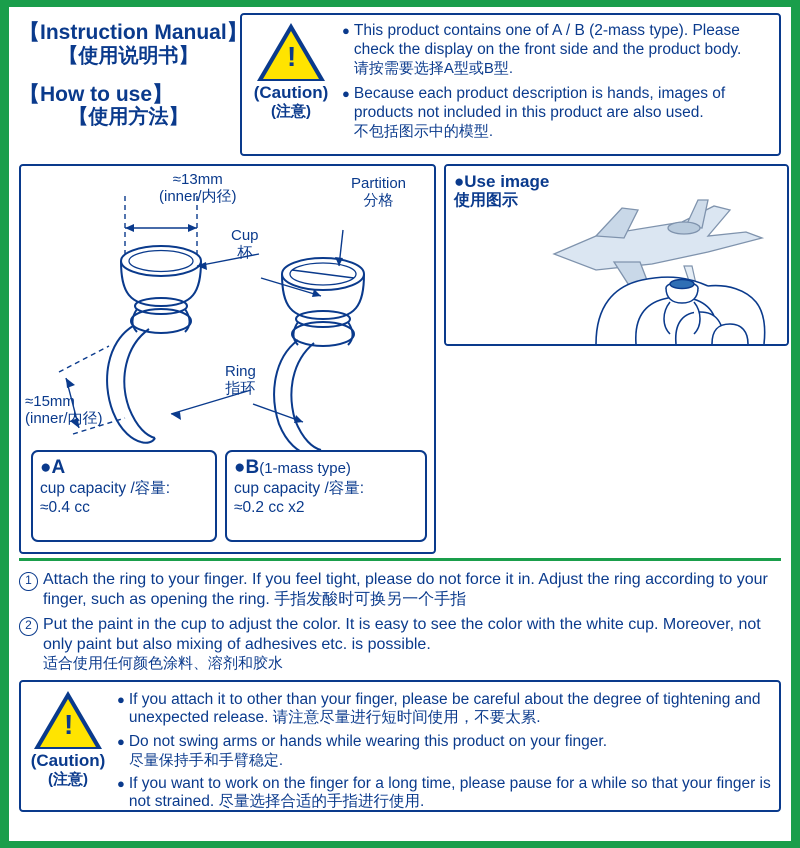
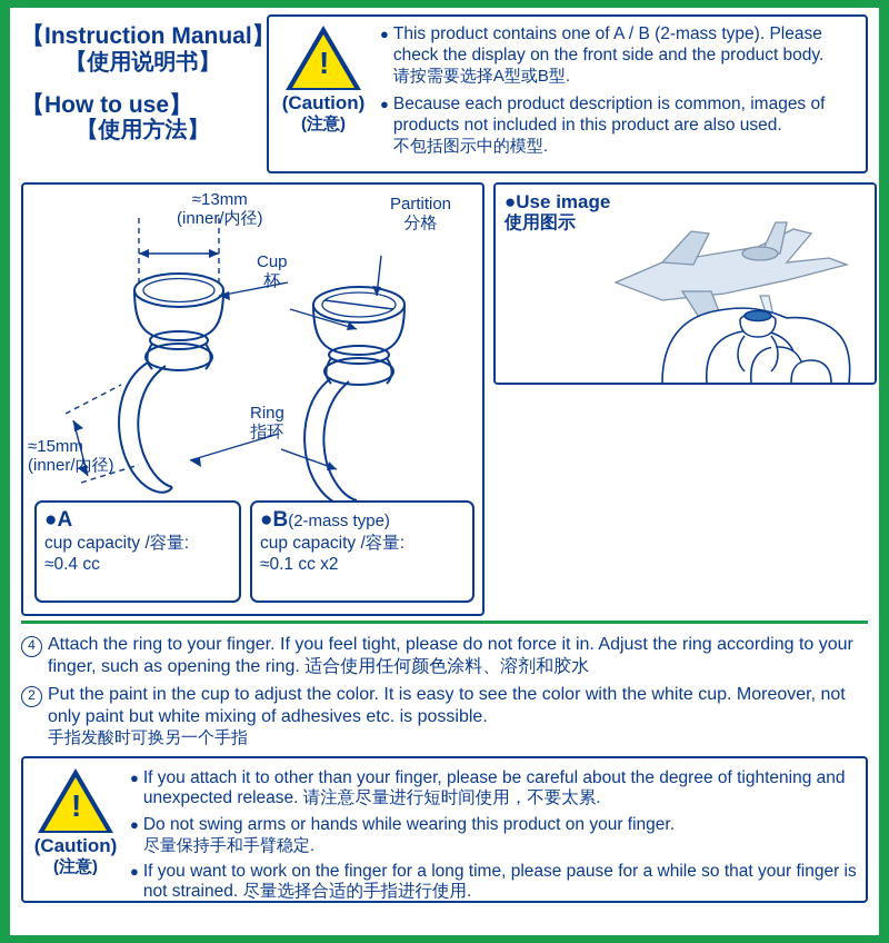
  【Instruction Manual】
  【使用说明书】
  【How to use】
  【使用方法】
  !
  (Caution)
  (注意)
  ●
  This product contains one of A / B (2-mass type). Please check the display on the front side and the product body.
  请按需要选择A型或B型.
  ●
- Because each product description is hands, images of products not included in this product are also used.
+ Because each product description is common, images of products not included in this product are also used.
  不包括图示中的模型.
  ≈13mm
  (inner/内径)
  ≈15mm
  (inner/内径)
  Partition
  分格
  Cup
  杯
  Ring
  指环
  ●A
  cup capacity /容量:
  ≈0.4 cc
- ●B(1-mass type)
+ ●B(2-mass type)
  cup capacity /容量:
- ≈0.2 cc x2
+ ≈0.1 cc x2
  ●Use image
  使用图示
- 1
+ 4
- Attach the ring to your finger. If you feel tight, please do not force it in. Adjust the ring according to your finger, such as opening the ring. 手指发酸时可换另一个手指
+ Attach the ring to your finger. If you feel tight, please do not force it in. Adjust the ring according to your finger, such as opening the ring. 适合使用任何颜色涂料、溶剂和胶水
  2
- Put the paint in the cup to adjust the color. It is easy to see the color with the white cup. Moreover, not only paint but also mixing of adhesives etc. is possible.
+ Put the paint in the cup to adjust the color. It is easy to see the color with the white cup. Moreover, not only paint but white mixing of adhesives etc. is possible.
- 适合使用任何颜色涂料、溶剂和胶水
+ 手指发酸时可换另一个手指
  !
  (Caution)
  (注意)
  ●
  If you attach it to other than your finger, please be careful about the degree of tightening and unexpected release. 请注意尽量进行短时间使用，不要太累.
  ●
  Do not swing arms or hands while wearing this product on your finger.
  尽量保持手和手臂稳定.
  ●
  If you want to work on the finger for a long time, please pause for a while so that your finger is not strained. 尽量选择合适的手指进行使用.
